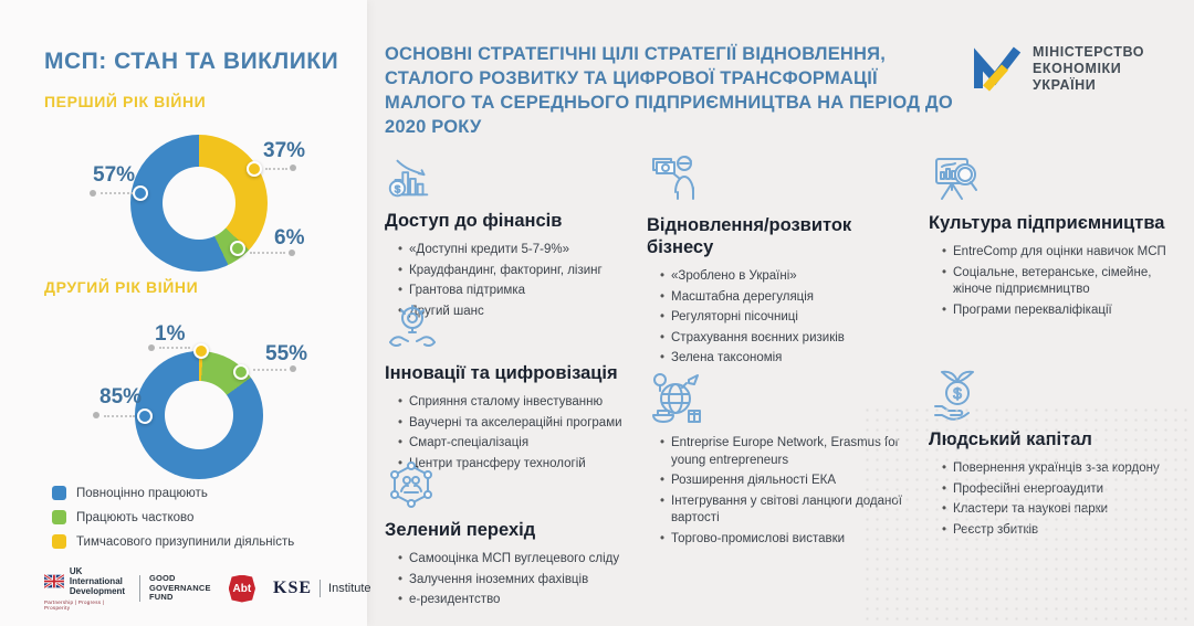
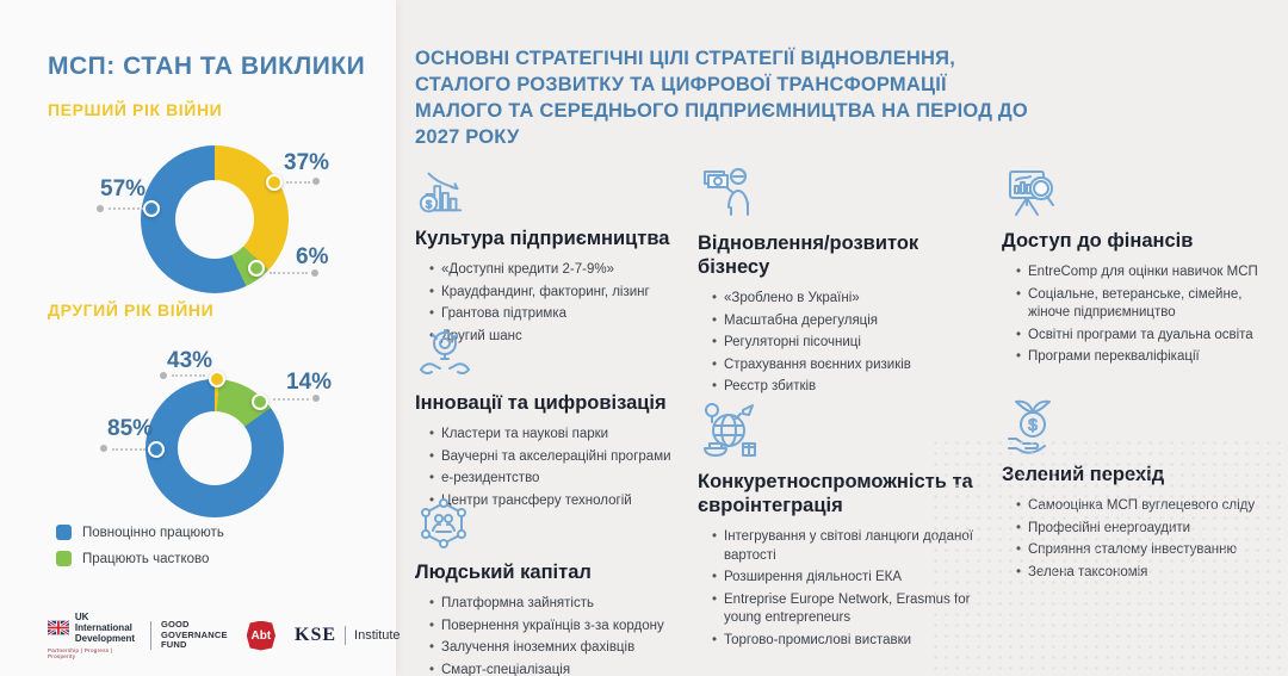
  МСП: СТАН ТА ВИКЛИКИ
  ПЕРШИЙ РІК ВІЙНИ
  57%
  37%
  6%
  ДРУГИЙ РІК ВІЙНИ
- 1%
+ 43%
- 55%
+ 14%
  85%
  Повноцінно працюють
  Працюють частково
- Тимчасового призупинили діяльність
  UK International
  Development
  GOOD
  GOVERNANCE
  FUND
  Abt
  KSE
  Institute
- ОСНОВНІ СТРАТЕГІЧНІ ЦІЛІ СТРАТЕГІЇ ВІДНОВЛЕННЯ, СТАЛОГО РОЗВИТКУ ТА ЦИФРОВОЇ ТРАНСФОРМАЦІЇ МАЛОГО ТА СЕРЕДНЬОГО ПІДПРИЄМНИЦТВА НА ПЕРІОД ДО 2020 РОКУ
+ ОСНОВНІ СТРАТЕГІЧНІ ЦІЛІ СТРАТЕГІЇ ВІДНОВЛЕННЯ, СТАЛОГО РОЗВИТКУ ТА ЦИФРОВОЇ ТРАНСФОРМАЦІЇ МАЛОГО ТА СЕРЕДНЬОГО ПІДПРИЄМНИЦТВА НА ПЕРІОД ДО 2027 РОКУ
- МІНІСТЕРСТВО
- ЕКОНОМІКИ
- УКРАЇНИ
  $
- Доступ до фінансів
+ Культура підприємництва
- «Доступні кредити 5-7-9%»
+ «Доступні кредити 2-7-9%»
  Краудфандинг, факторинг, лізинг
  Грантова підтримка
  Другий шанс
  Відновлення/розвиток бізнесу
  «Зроблено в Україні»
  Масштабна дерегуляція
  Регуляторні пісочниці
  Страхування воєнних ризиків
- Зелена таксономія
+ Реєстр збитків
- Культура підприємництва
+ Доступ до фінансів
  EntreComp для оцінки навичок МСП
  Соціальне, ветеранське, сімейне, жіноче підприємництво
+ Освітні програми та дуальна освіта
  Програми перекваліфікації
  Інновації та цифровізація
- Сприяння сталому інвестуванню
+ Кластери та наукові парки
  Ваучерні та акселераційні програми
- Смарт-спеціалізація
+ е-резидентство
  ентри трансферу технологій
- Зелений перехід
+ Людський капітал
+ Платформна зайнятість
- Самооцінка МСП вуглецевого сліду
+ Повернення українців з-за кордону
  Залучення іноземних фахівців
- е-резидентство
+ Смарт-спеціалізація
+ Конкуретноспроможність та євроінтеграція
- Entreprise Europe Network, Erasmus for young entrepreneurs
+ Інтегрування у світові ланцюги доданої вартості
  Розширення діяльності ЕКА
- Інтегрування у світові ланцюги доданої вартості
+ Entreprise Europe Network, Erasmus for young entrepreneurs
  Торгово-промислові виставки
  $
- Людський капітал
+ Зелений перехід
- Повернення українців з-за кордону
+ Самооцінка МСП вуглецевого сліду
  Професійні енергоаудити
- Кластери та наукові парки
+ Сприяння сталому інвестуванню
- Реєстр збитків
+ Зелена таксономія
